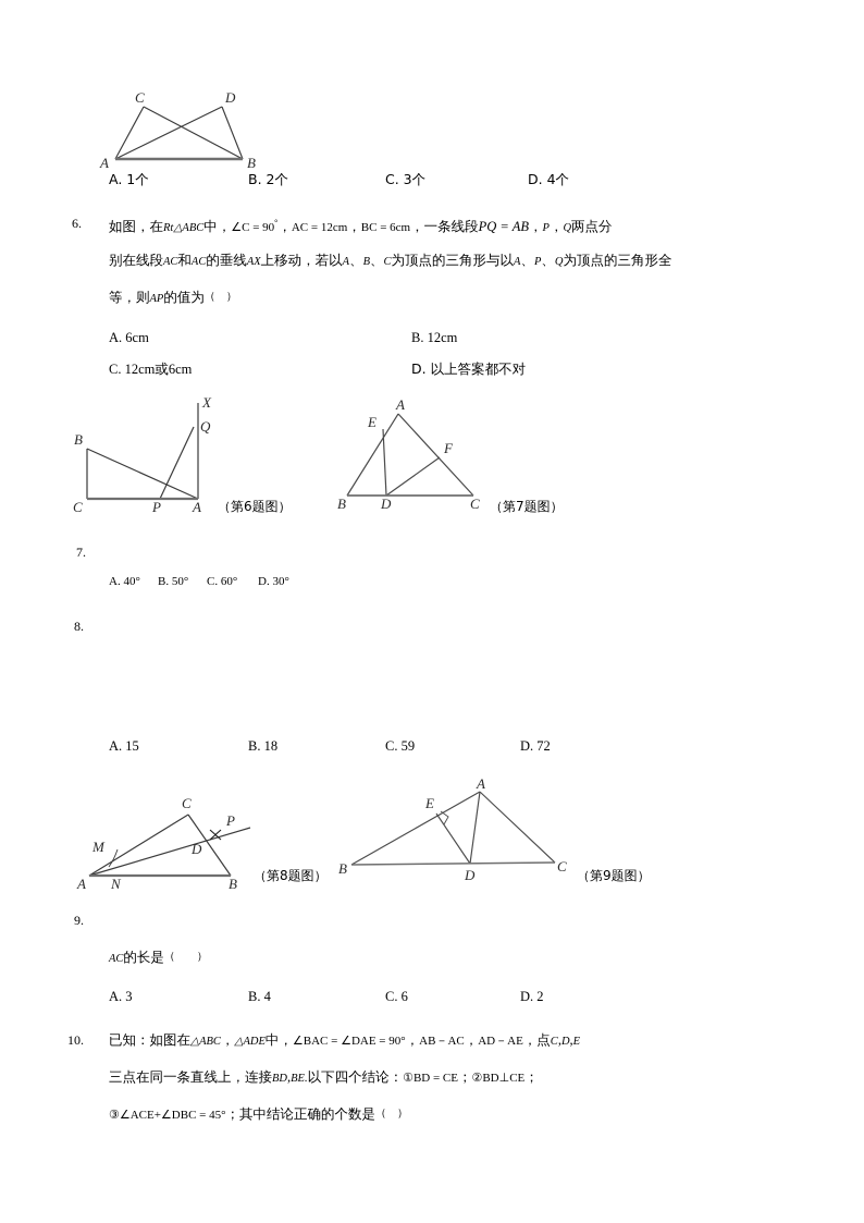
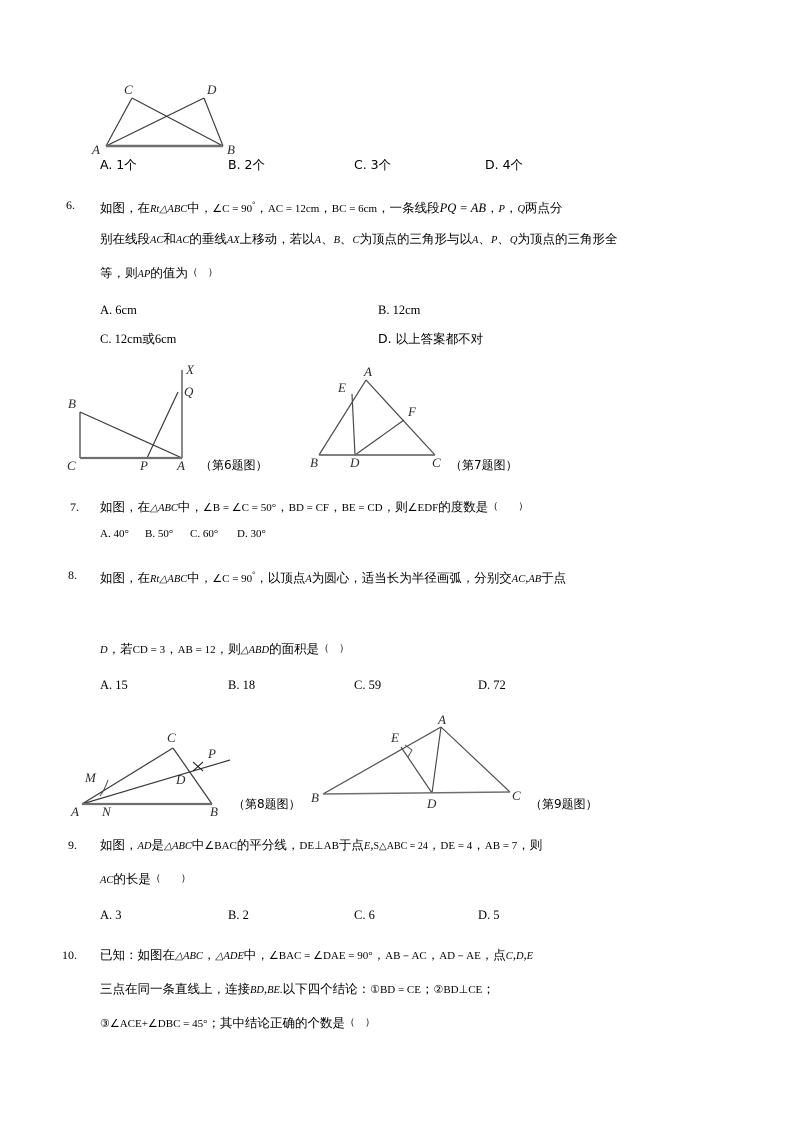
  C
  D
  A
  B
  A. 1个
  B. 2个
  C. 3个
  D. 4个
  6.
  如图，在Rt△ABC中，∠C = 90°，AC = 12cm，BC = 6cm，一条线段PQ = AB，P，Q两点分
  别在线段AC和AC的垂线AX上移动，若以A、B、C为顶点的三角形与以A、P、Q为顶点的三角形全
  等，则AP的值为（ ）
  A. 6cm
  B. 12cm
  C. 12cm或6cm
  D. 以上答案都不对
  X
  Q
  B
  C
  P
  A
  （第6题图）
  A
  E
  F
  B
  D
  C
  （第7题图）
  7.
+ 如图，在△ABC中，∠B = ∠C = 50°，BD = CF，BE = CD，则∠EDF的度数是（ ）
  A. 40°
  B. 50°
  C. 60°
  D. 30°
  8.
+ 如图，在Rt△ABC中，∠C = 90°，以顶点A为圆心，适当长为半径画弧，分别交AC,AB于点
+ D，若CD = 3，AB = 12，则△ABD的面积是（ ）
  A. 15
  B. 18
  C. 59
  D. 72
  C
  P
  M
  D
  A
  N
  B
  （第8题图）
  A
  E
  B
  D
  C
  （第9题图）
  9.
+ 如图，AD是△ABC中∠BAC的平分线，DE⊥AB于点E,S△ABC = 24，DE = 4，AB = 7，则
  AC的长是（ ）
  A. 3
- B. 4
+ B. 2
  C. 6
- D. 2
+ D. 5
  10.
  已知：如图在△ABC，△ADE中，∠BAC = ∠DAE = 90°，AB－AC，AD－AE，点C,D,E
  三点在同一条直线上，连接BD,BE.以下四个结论：①BD = CE；②BD⊥CE；
  ③∠ACE+∠DBC = 45°；其中结论正确的个数是（ ）
